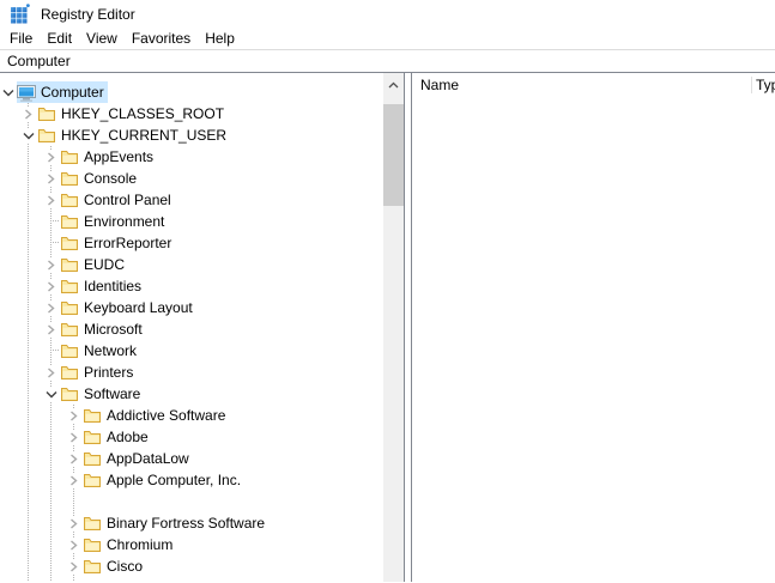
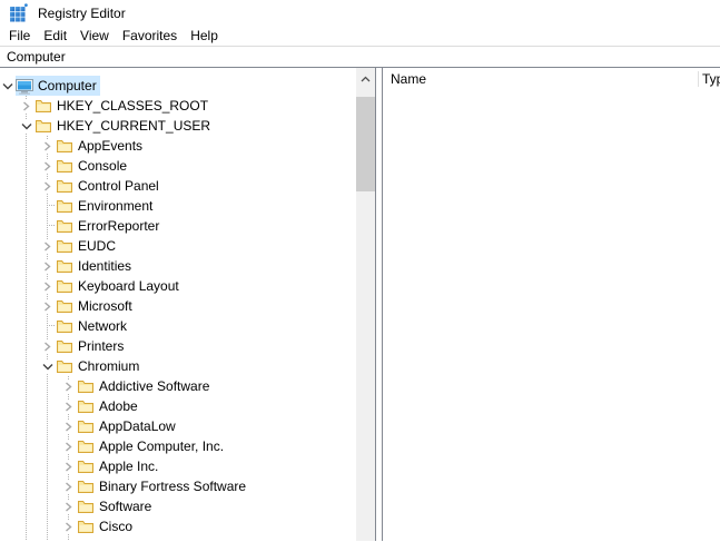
  Registry Editor
  File
  Edit
  View
  Favorites
  Help
  Computer
  Computer
  HKEY_CLASSES_ROOT
  HKEY_CURRENT_USER
  AppEvents
  Console
  Control Panel
  Environment
  ErrorReporter
  EUDC
  Identities
  Keyboard Layout
  Microsoft
  Network
  Printers
- Software
+ Chromium
  Addictive Software
  Adobe
  AppDataLow
  Apple Computer, Inc.
+ Apple Inc.
  Binary Fortress Software
- Chromium
+ Software
  Cisco
  Name
